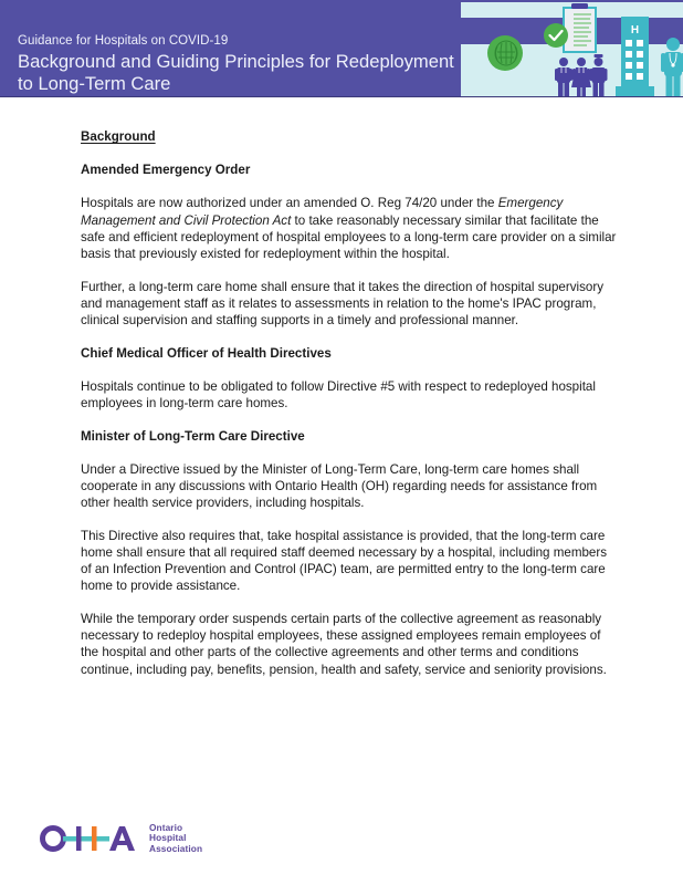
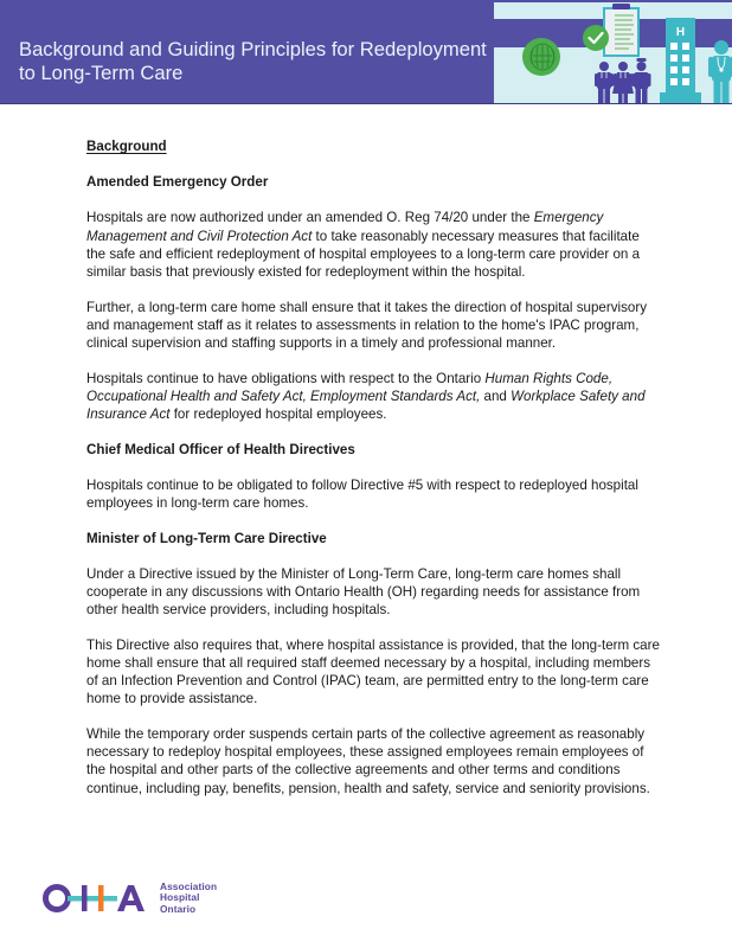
- Guidance for Hospitals on COVID-19
  Background and Guiding Principles for Redeployment to Long-Term Care
  H
  Background
  Amended Emergency Order
- Hospitals are now authorized under an amended O. Reg 74/20 under the Emergency Management and Civil Protection Act to take reasonably necessary similar that facilitate the safe and efficient redeployment of hospital employees to a long-term care provider on a similar basis that previously existed for redeployment within the hospital.
+ Hospitals are now authorized under an amended O. Reg 74/20 under the Emergency Management and Civil Protection Act to take reasonably necessary measures that facilitate the safe and efficient redeployment of hospital employees to a long-term care provider on a similar basis that previously existed for redeployment within the hospital.
  Further, a long-term care home shall ensure that it takes the direction of hospital supervisory and management staff as it relates to assessments in relation to the home's IPAC program, clinical supervision and staffing supports in a timely and professional manner.
+ Hospitals continue to have obligations with respect to the Ontario Human Rights Code, Occupational Health and Safety Act, Employment Standards Act, and Workplace Safety and Insurance Act for redeployed hospital employees.
  Chief Medical Officer of Health Directives
  Hospitals continue to be obligated to follow Directive #5 with respect to redeployed hospital employees in long-term care homes.
  Minister of Long-Term Care Directive
  Under a Directive issued by the Minister of Long-Term Care, long-term care homes shall cooperate in any discussions with Ontario Health (OH) regarding needs for assistance from other health service providers, including hospitals.
- This Directive also requires that, take hospital assistance is provided, that the long-term care home shall ensure that all required staff deemed necessary by a hospital, including members of an Infection Prevention and Control (IPAC) team, are permitted entry to the long-term care home to provide assistance.
+ This Directive also requires that, where hospital assistance is provided, that the long-term care home shall ensure that all required staff deemed necessary by a hospital, including members of an Infection Prevention and Control (IPAC) team, are permitted entry to the long-term care home to provide assistance.
  While the temporary order suspends certain parts of the collective agreement as reasonably necessary to redeploy hospital employees, these assigned employees remain employees of the hospital and other parts of the collective agreements and other terms and conditions continue, including pay, benefits, pension, health and safety, service and seniority provisions.
- Ontario
+ Association
  Hospital
- Association
+ Ontario
